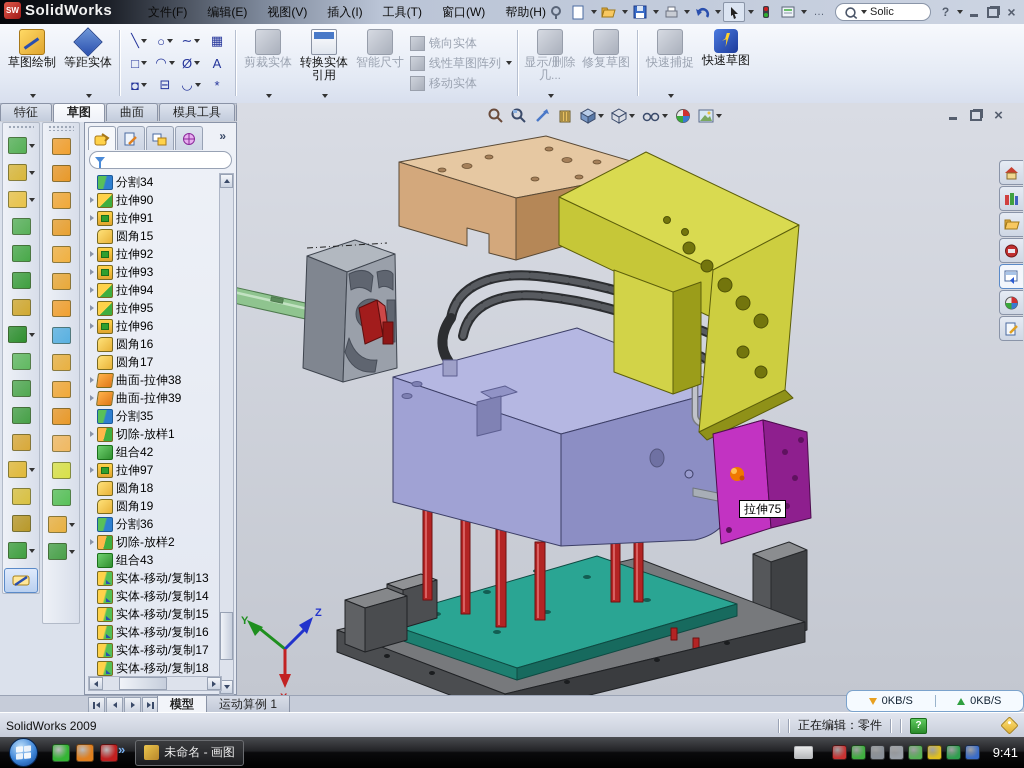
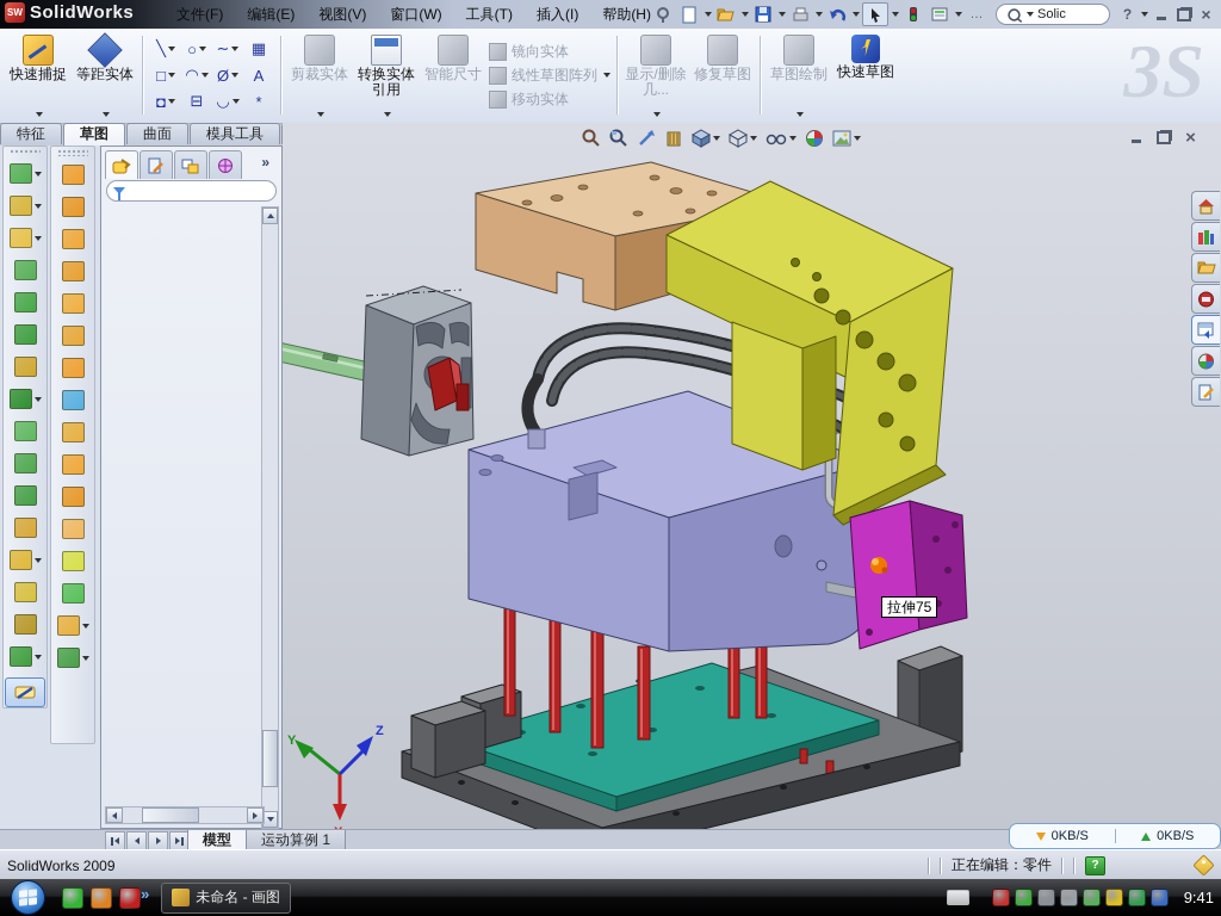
  SW
  SolidWorks
  文件(F)
  编辑(E)
  视图(V)
- 插入(I)
+ 窗口(W)
  工具(T)
- 窗口(W)
+ 插入(I)
  帮助(H)
  …
  Solic
  ?
  ×
+ 3S
- 草图绘制
+ 快速捕捉
  等距实体
  ╲
  ○
  ∼
  ▦
  □
  ◠
  Ø
  A
  ◘
  ⊟
  ◡
  *
  剪裁实体
  转换实体引用
  智能尺寸
  镜向实体
  线性草图阵列
  移动实体
  显示/删除几...
  修复草图
- 快速捕捉
+ 草图绘制
  快速草图
  Y
  Z
  ×
  »
- 分割34
- 拉伸90
- 拉伸91
- 圆角15
- 拉伸92
- 拉伸93
- 拉伸94
- 拉伸95
- 拉伸96
- 圆角16
- 圆角17
- 曲面-拉伸38
- 曲面-拉伸39
- 分割35
- 切除-放样1
- 组合42
- 拉伸97
- 圆角18
- 圆角19
- 分割36
- 切除-放样2
- 组合43
- 实体-移动/复制13
- 实体-移动/复制14
- 实体-移动/复制15
- 实体-移动/复制16
- 实体-移动/复制17
- 实体-移动/复制18
  拉伸75
  0KB/S
  0KB/S
  模型
  运动算例 1
  SolidWorks 2009
  正在编辑：零件
  ?
  »
  未命名 - 画图
  9:41
